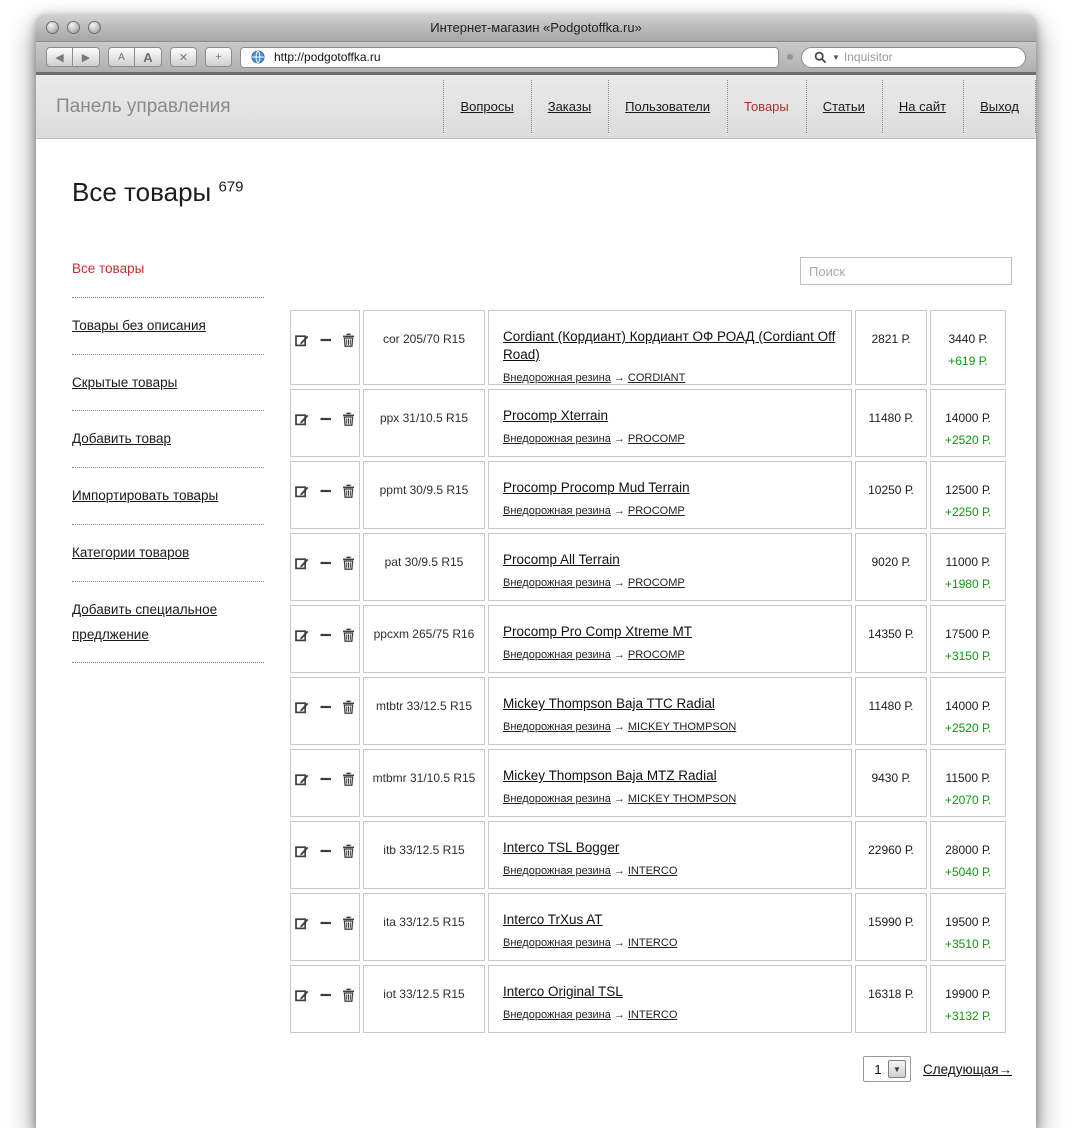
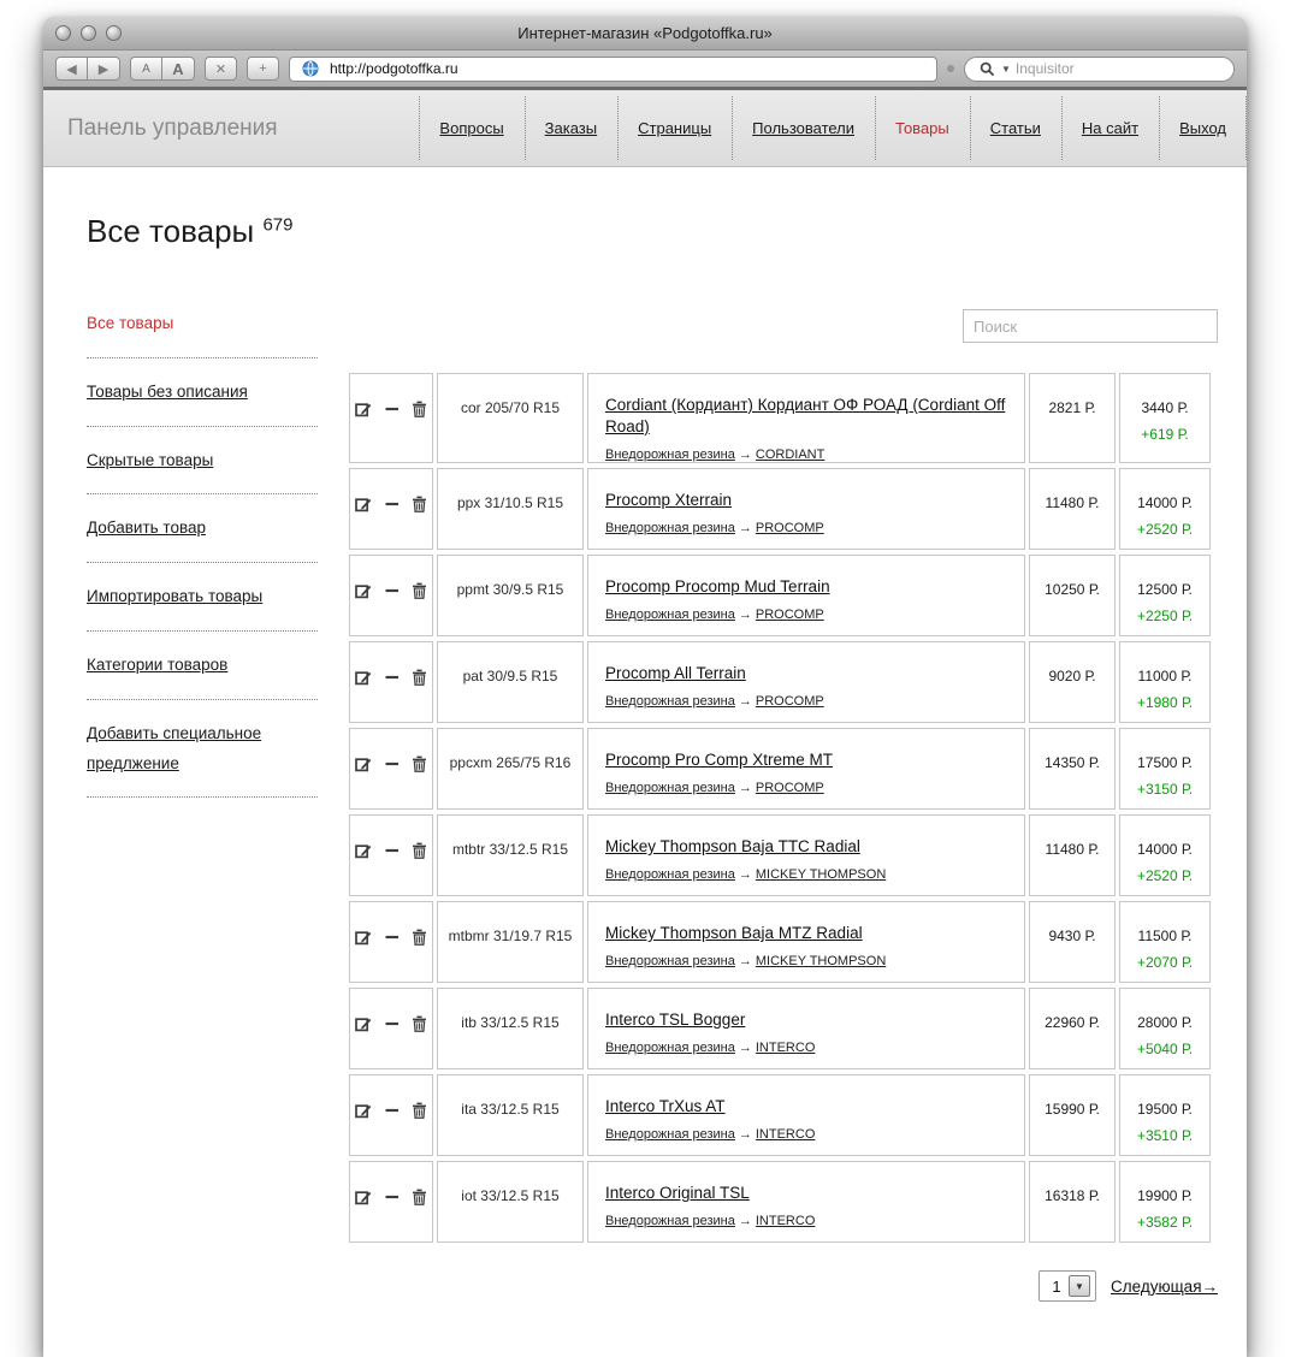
  Интернет-магазин «Podgotoffka.ru»
  ◀
  ▶
  A
  A
  ✕
  +
  http://podgotoffka.ru
  ▼
  Inquisitor
  Панель управления
  Вопросы
  Заказы
+ Страницы
  Пользователи
  Товары
  Статьи
  На сайт
  Выход
  Все товары 679
  Все товары
  Товары без описания
  Скрытые товары
  Добавить товар
  Импортировать товары
  Категории товаров
  Добавить специальное предлжение
  Поиск
  	cor 205/70 R15	Cordiant (Кордиант) Кордиант ОФ РОАД (Cordiant Off Road) Внедорожная резина → CORDIANT	2821 Р.	3440 Р. +619 Р.
  	ppx 31/10.5 R15	Procomp Xterrain Внедорожная резина → PROCOMP	11480 Р.	14000 Р. +2520 Р.
  	ppmt 30/9.5 R15	Procomp Procomp Mud Terrain Внедорожная резина → PROCOMP	10250 Р.	12500 Р. +2250 Р.
  	pat 30/9.5 R15	Procomp All Terrain Внедорожная резина → PROCOMP	9020 Р.	11000 Р. +1980 Р.
  	ppcxm 265/75 R16	Procomp Pro Comp Xtreme MT Внедорожная резина → PROCOMP	14350 Р.	17500 Р. +3150 Р.
  	mtbtr 33/12.5 R15	Mickey Thompson Baja TTC Radial Внедорожная резина → MICKEY THOMPSON	11480 Р.	14000 Р. +2520 Р.
- 	mtbmr 31/10.5 R15	Mickey Thompson Baja MTZ Radial Внедорожная резина → MICKEY THOMPSON	9430 Р.	11500 Р. +2070 Р.
+ 	mtbmr 31/19.7 R15	Mickey Thompson Baja MTZ Radial Внедорожная резина → MICKEY THOMPSON	9430 Р.	11500 Р. +2070 Р.
  	itb 33/12.5 R15	Interco TSL Bogger Внедорожная резина → INTERCO	22960 Р.	28000 Р. +5040 Р.
  	ita 33/12.5 R15	Interco TrXus AT Внедорожная резина → INTERCO	15990 Р.	19500 Р. +3510 Р.
- 	iot 33/12.5 R15	Interco Original TSL Внедорожная резина → INTERCO	16318 Р.	19900 Р. +3132 Р.
+ 	iot 33/12.5 R15	Interco Original TSL Внедорожная резина → INTERCO	16318 Р.	19900 Р. +3582 Р.
  1
  ▼
  Следующая→
